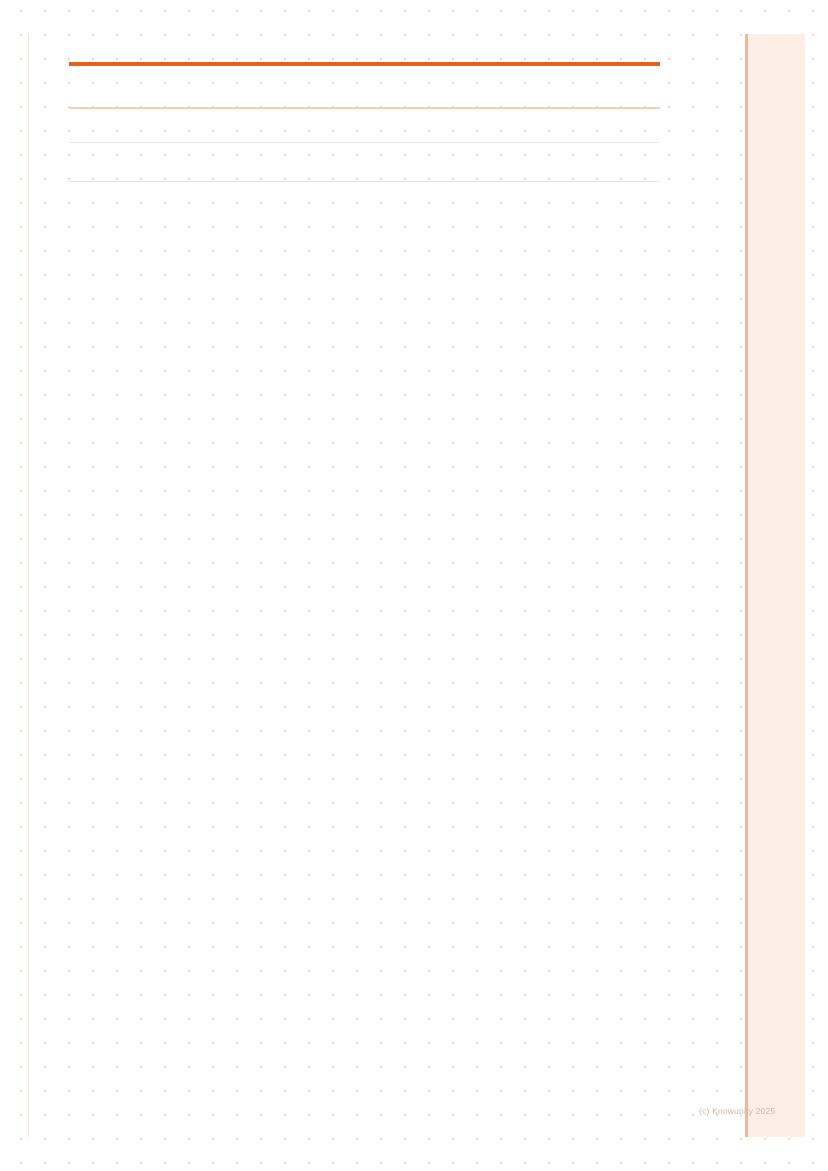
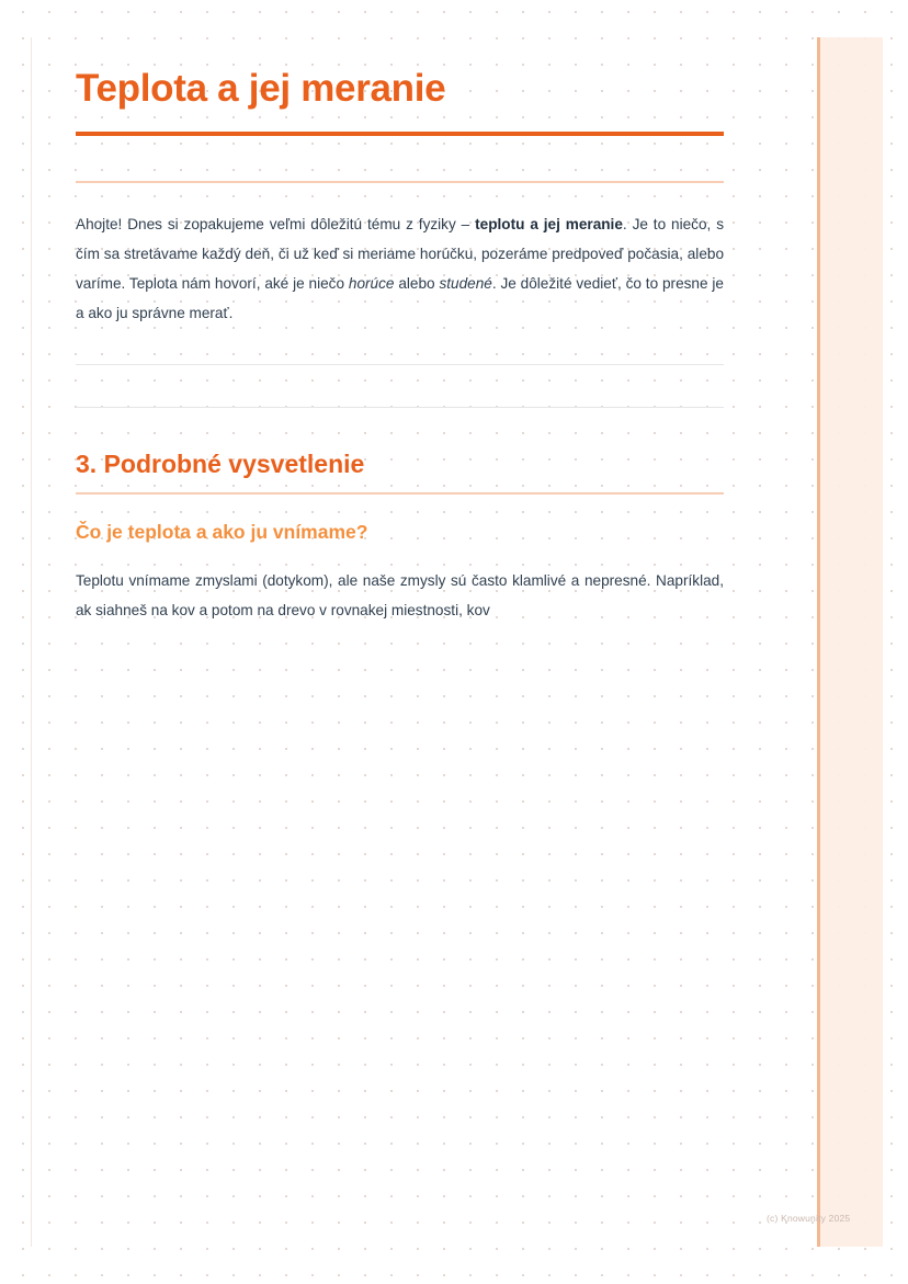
+ Teplota a jej meranie
+ Ahojte! Dnes si zopakujeme veľmi dôležitú tému z fyziky – teplotu a jej meranie. Je to niečo, s čím sa stretávame každý deň, či už keď si meriame horúčku, pozeráme predpoveď počasia, alebo varíme. Teplota nám hovorí, aké je niečo horúce alebo studené. Je dôležité vedieť, čo to presne je a ako ju správne merať.
+ 3. Podrobné vysvetlenie
+ Čo je teplota a ako ju vnímame?
+ Teplotu vnímame zmyslami (dotykom), ale naše zmysly sú často klamlivé a nepresné. Napríklad, ak siahneš na kov a potom na drevo v rovnakej miestnosti, kov
  (c) Knowunity 2025
